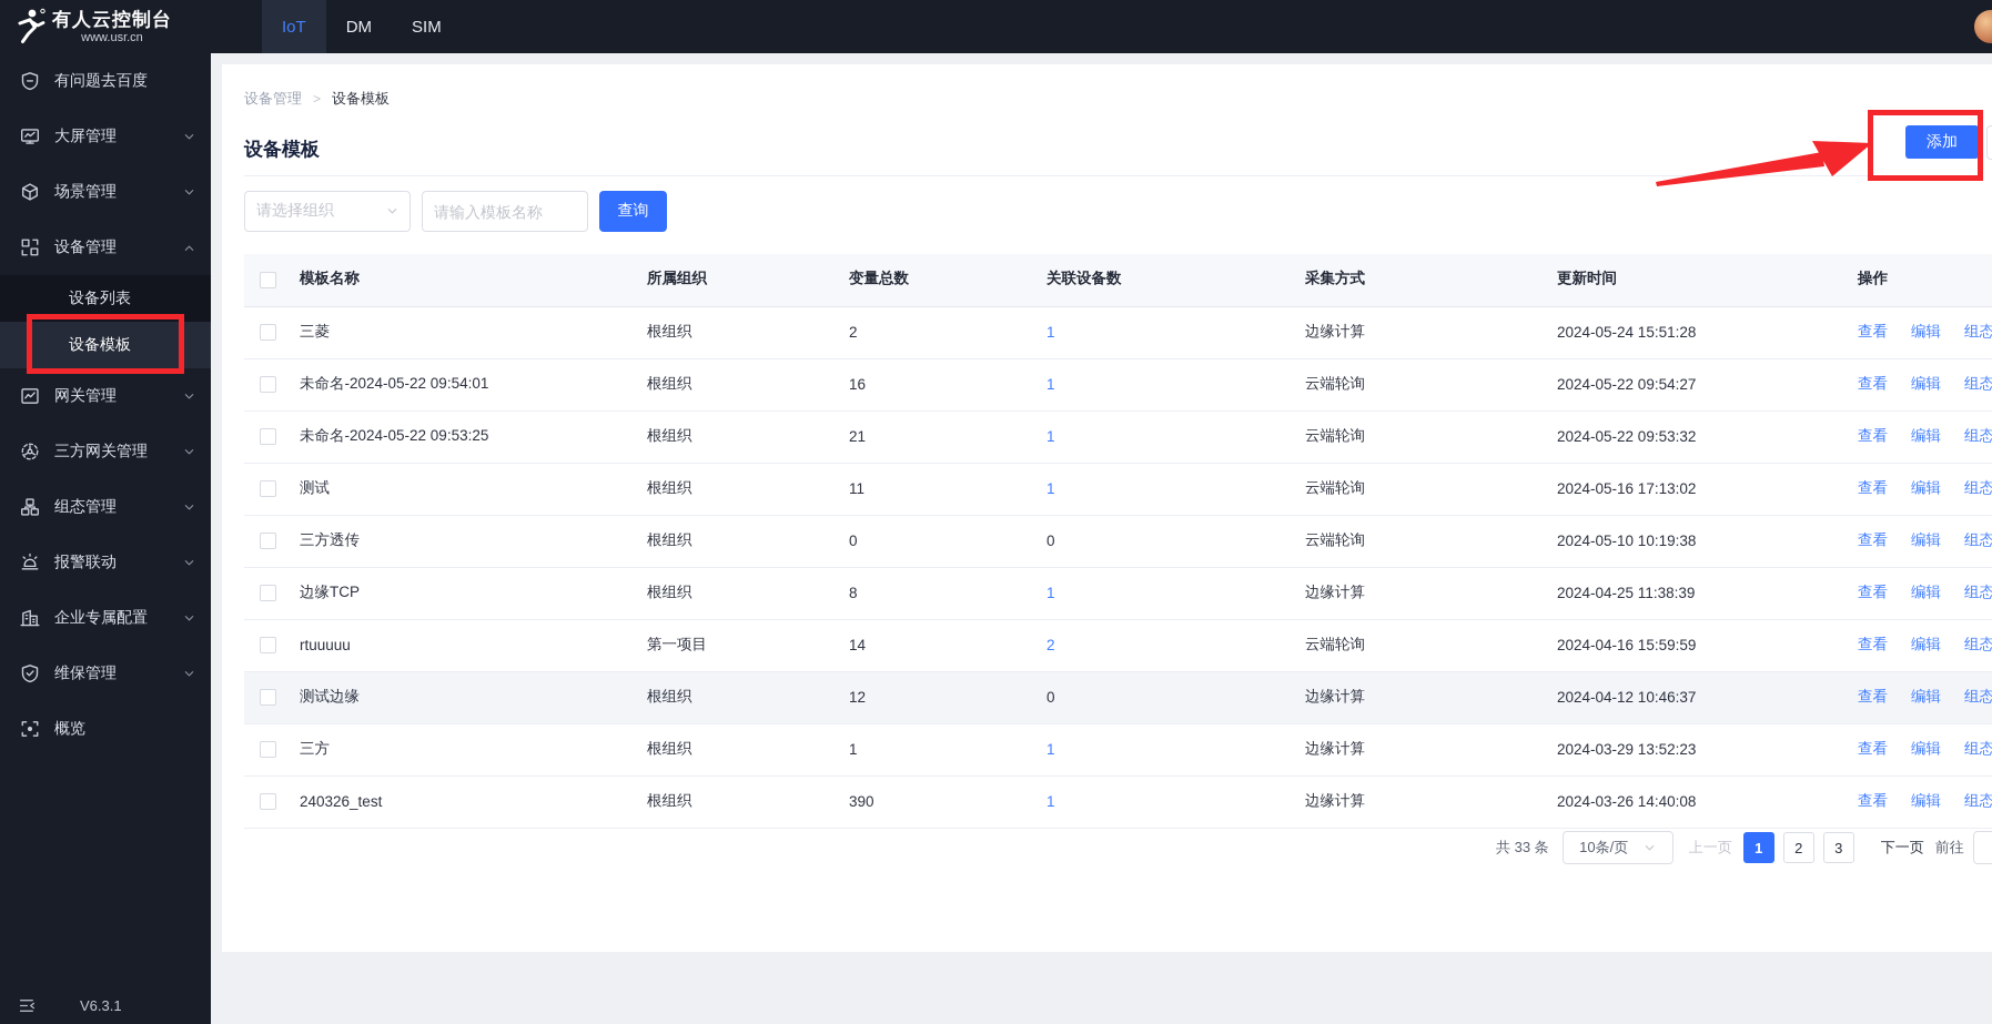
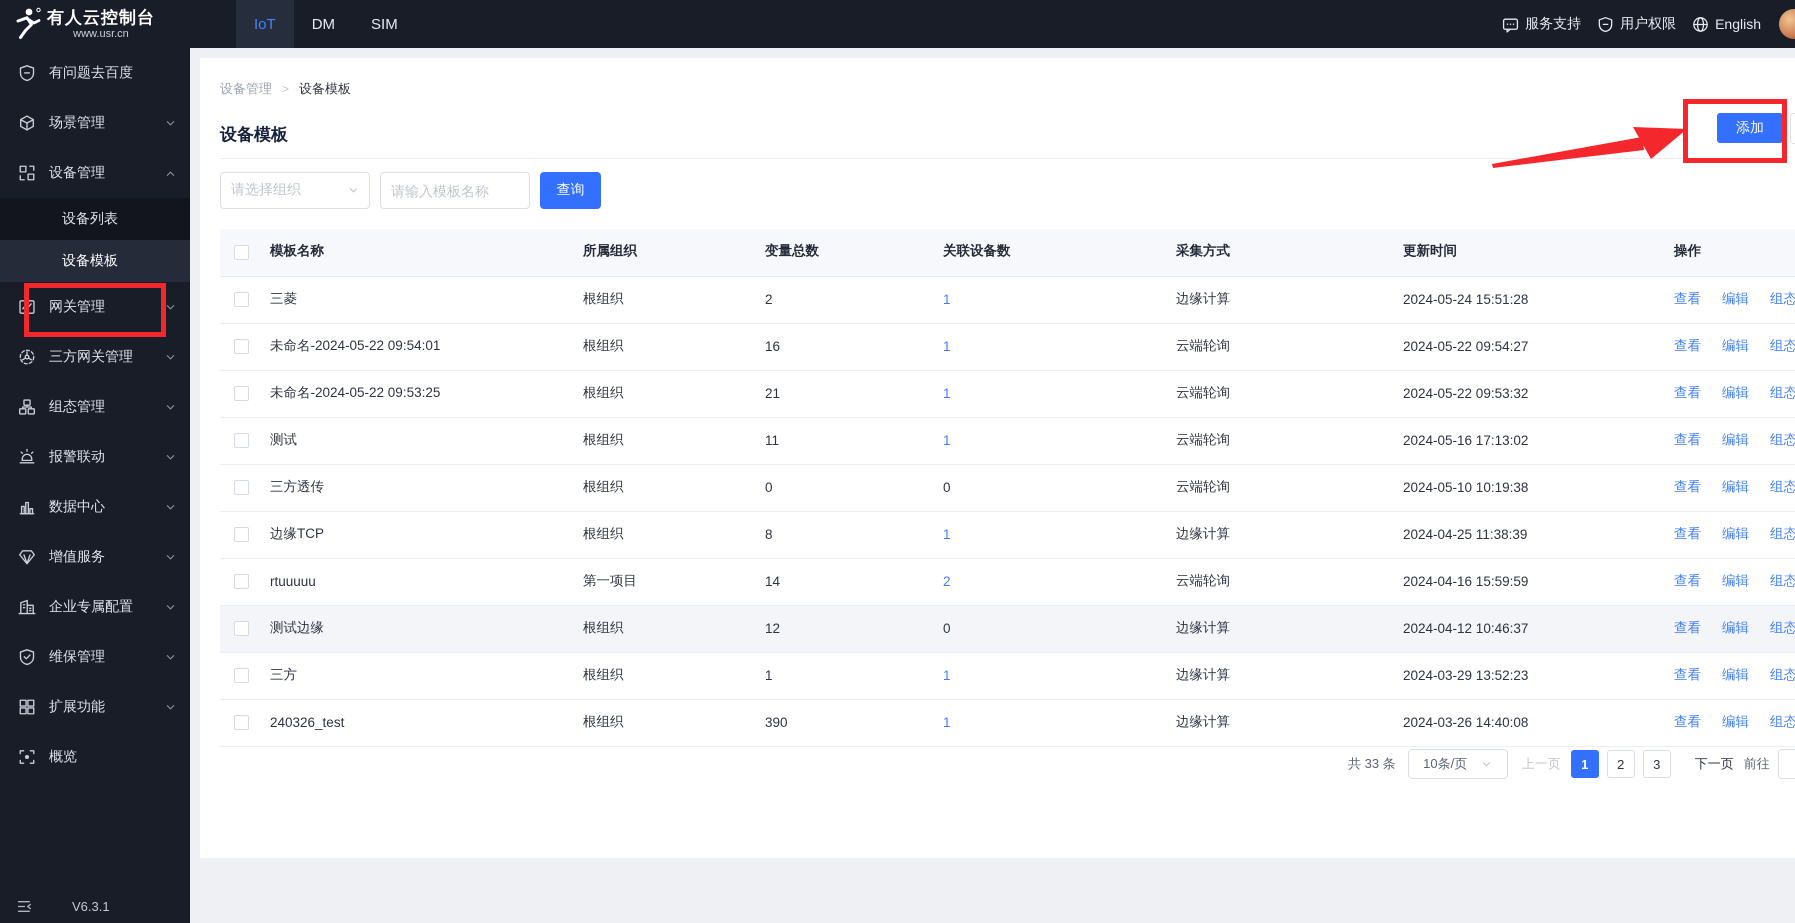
  有人云控制台
  www.usr.cn
  IoT
  DM
  SIM
+ 服务支持
+ 用户权限
+ English
  有问题去百度
- 大屏管理
  场景管理
  设备管理
  设备列表
  设备模板
  网关管理
  三方网关管理
  组态管理
  报警联动
+ 数据中心
+ 增值服务
  企业专属配置
  维保管理
+ 扩展功能
  概览
  V6.3.1
  设备管理
  >
  设备模板
  设备模板
  添加
  请选择组织
  请输入模板名称
  查询
  	模板名称	所属组织	变量总数	关联设备数	采集方式	更新时间	操作
  	三菱	根组织	2	1	边缘计算	2024-05-24 15:51:28	查看 编辑 组态
  	未命名-2024-05-22 09:54:01	根组织	16	1	云端轮询	2024-05-22 09:54:27	查看 编辑 组态
  	未命名-2024-05-22 09:53:25	根组织	21	1	云端轮询	2024-05-22 09:53:32	查看 编辑 组态
  	测试	根组织	11	1	云端轮询	2024-05-16 17:13:02	查看 编辑 组态
  	三方透传	根组织	0	0	云端轮询	2024-05-10 10:19:38	查看 编辑 组态
  	边缘TCP	根组织	8	1	边缘计算	2024-04-25 11:38:39	查看 编辑 组态
  	rtuuuuu	第一项目	14	2	云端轮询	2024-04-16 15:59:59	查看 编辑 组态
  	测试边缘	根组织	12	0	边缘计算	2024-04-12 10:46:37	查看 编辑 组态
  	三方	根组织	1	1	边缘计算	2024-03-29 13:52:23	查看 编辑 组态
  	240326_test	根组织	390	1	边缘计算	2024-03-26 14:40:08	查看 编辑 组态
  共 33 条
  10条/页
  上一页
  1
  2
  3
  下一页
  前往
